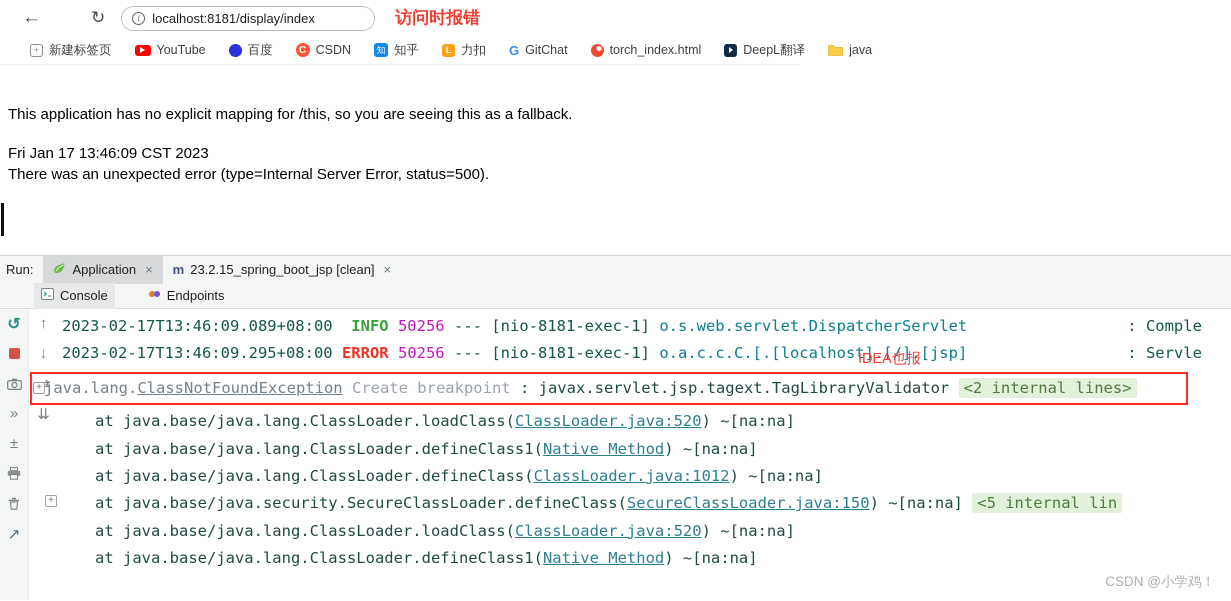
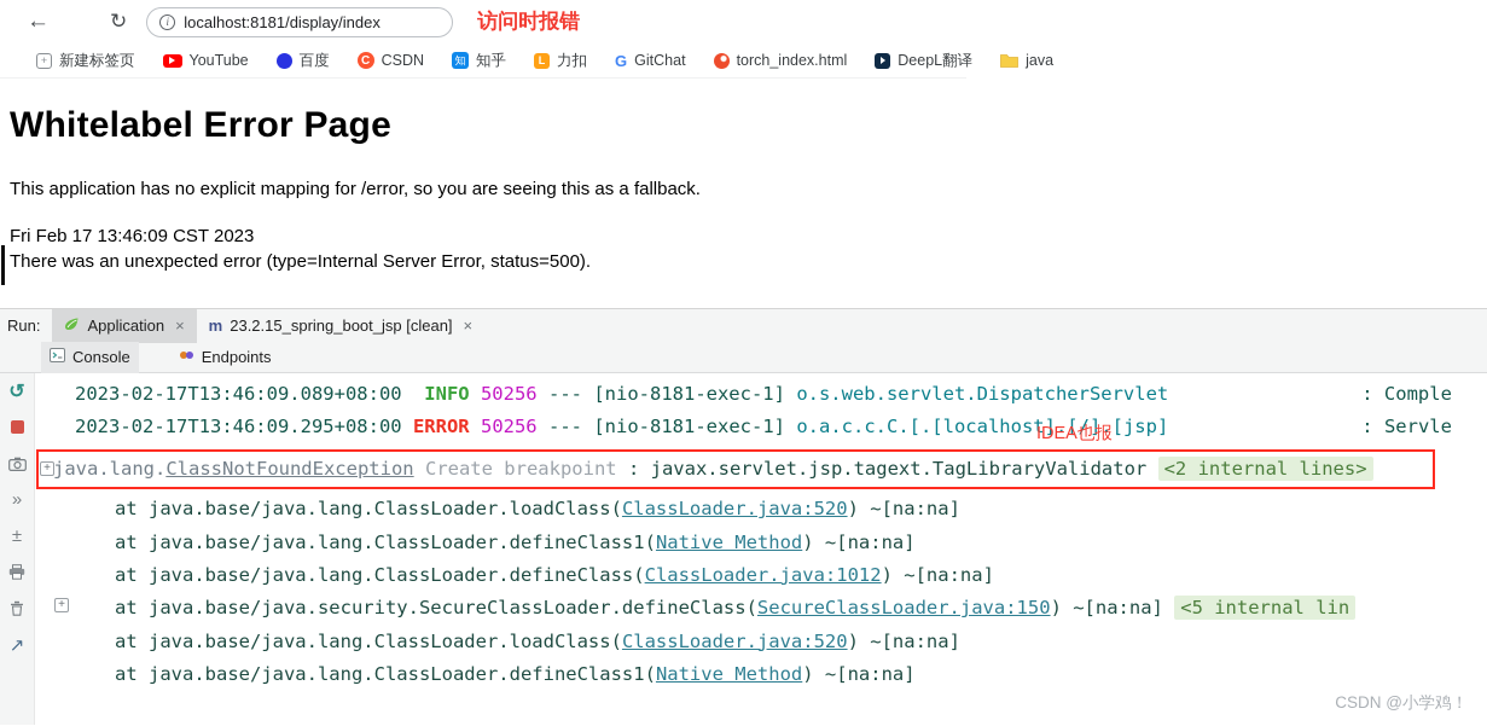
  ←
  ↻
  i
  localhost:8181/display/index
  访问时报错
  +
  新建标签页
  YouTube
  百度
  C
  CSDN
  知
  知乎
  L
  力扣
  G
  GitChat
  torch_index.html
  DeepL翻译
  java
+ Whitelabel Error Page
- This application has no explicit mapping for /this, so you are seeing this as a fallback.
+ This application has no explicit mapping for /error, so you are seeing this as a fallback.
- Fri Jan 17 13:46:09 CST 2023
+ Fri Feb 17 13:46:09 CST 2023
  There was an unexpected error (type=Internal Server Error, status=500).
  Run:
  Application
  ×
  m
  23.2.15_spring_boot_jsp [clean]
  ×
  Console
  Endpoints
  ↺
  »
  ±
  ↗
- ↑
- ↓
- ⇊
  2023-02-17T13:46:09.089+08:00 INFO 50256 --- [nio-8181-exec-1] o.s.web.servlet.DispatcherServlet : Comple
  2023-02-17T13:46:09.295+08:00 ERROR 50256 --- [nio-8181-exec-1] o.a.c.c.C.[.[localhost].[/].[jsp] : Servle
  java.lang.ClassNotFoundException Create breakpoint : javax.servlet.jsp.tagext.TagLibraryValidator <2 internal lines>
  at java.base/java.lang.ClassLoader.loadClass(ClassLoader.java:520) ~[na:na]
  at java.base/java.lang.ClassLoader.defineClass1(Native Method) ~[na:na]
  at java.base/java.lang.ClassLoader.defineClass(ClassLoader.java:1012) ~[na:na]
  at java.base/java.security.SecureClassLoader.defineClass(SecureClassLoader.java:150) ~[na:na] <5 internal lin
  at java.base/java.lang.ClassLoader.loadClass(ClassLoader.java:520) ~[na:na]
  at java.base/java.lang.ClassLoader.defineClass1(Native Method) ~[na:na]
  IDEA也报
  +
  +
  CSDN @小学鸡！
